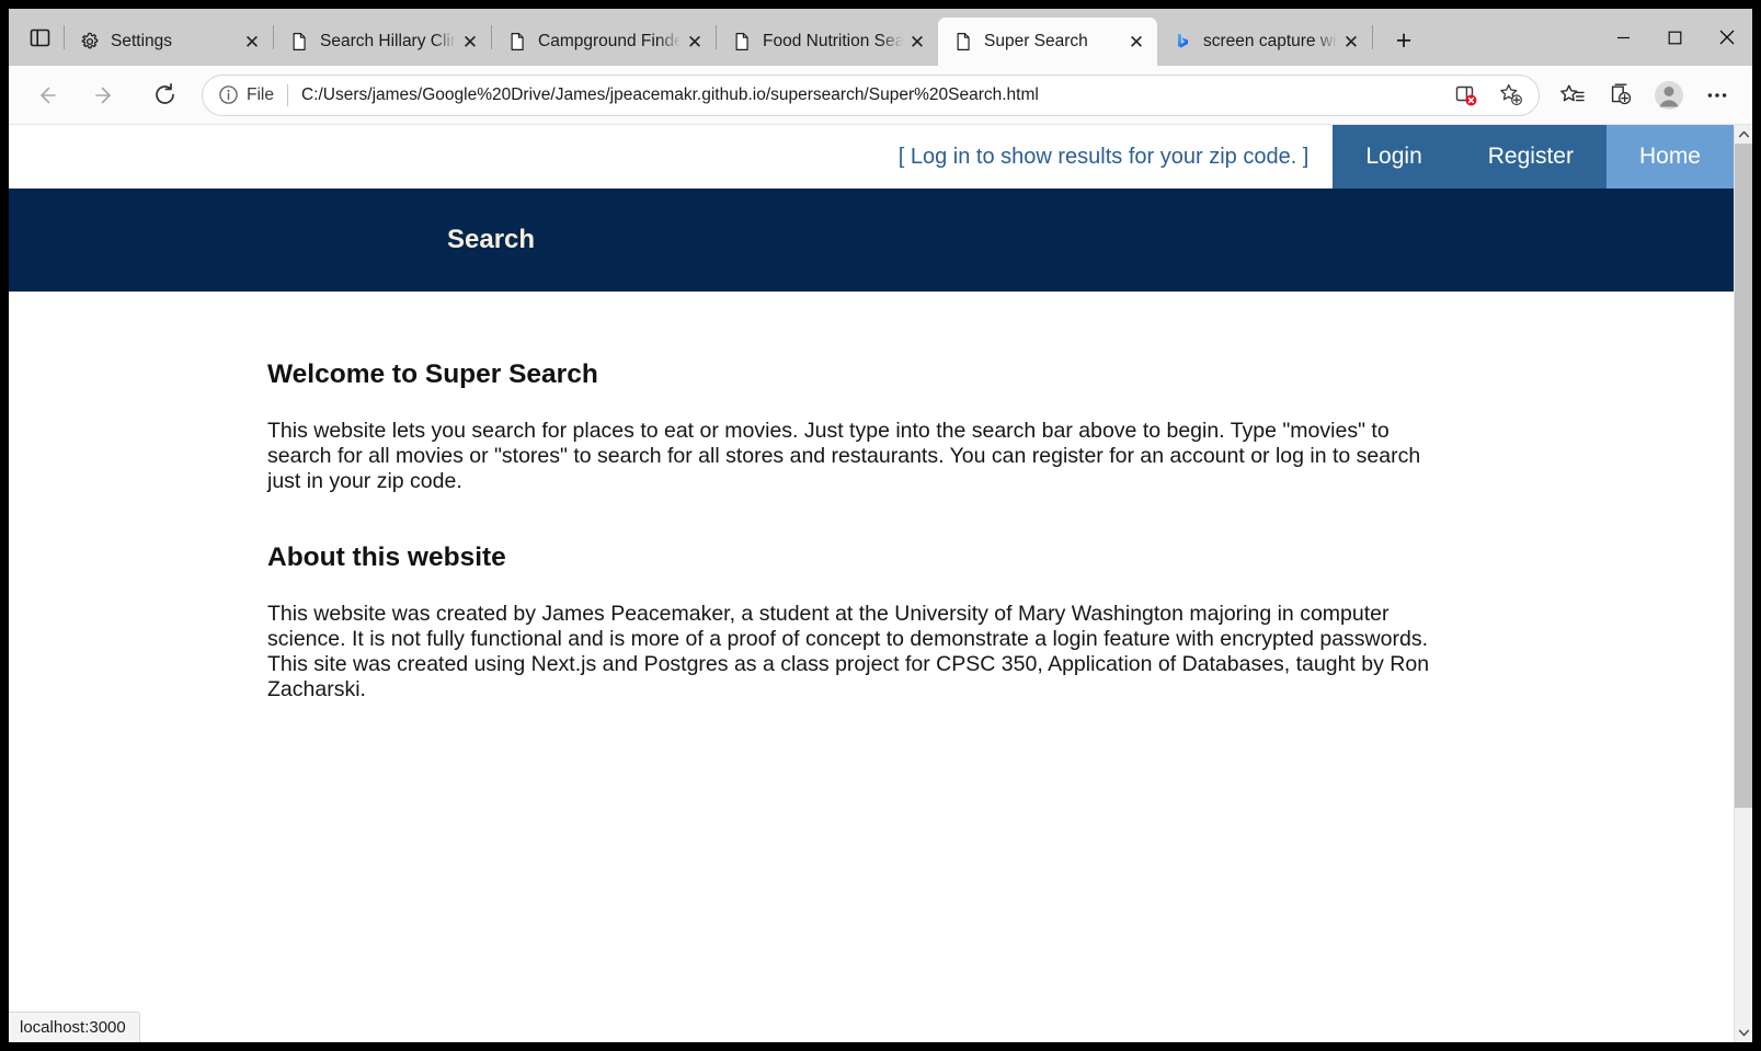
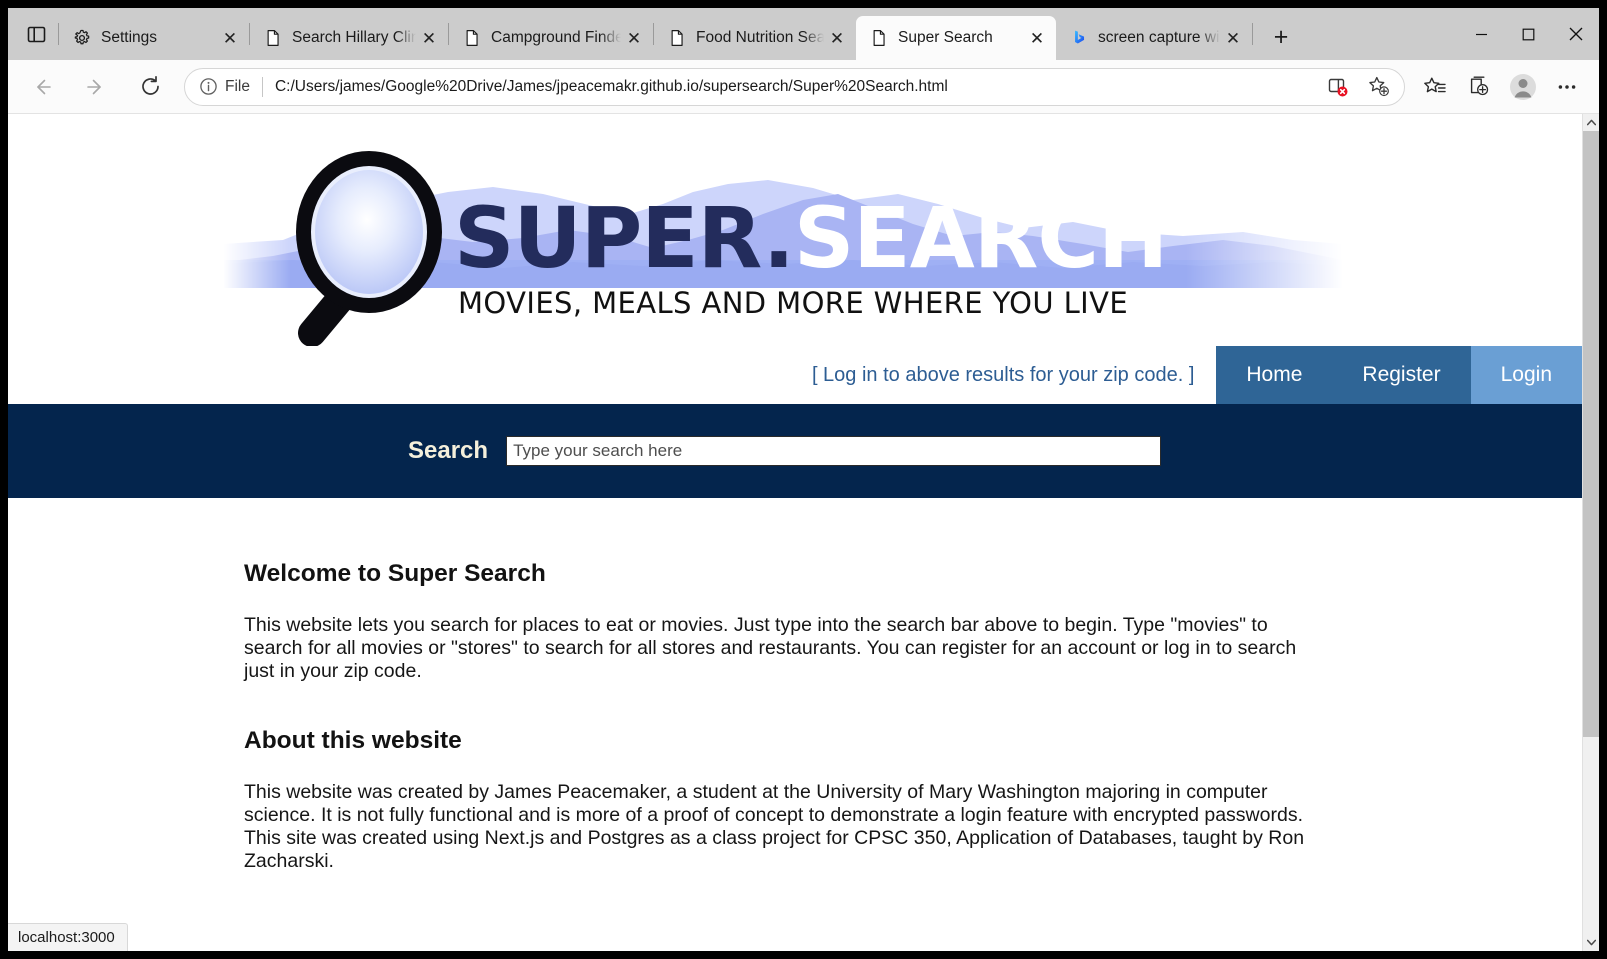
  Settings
  ✕
  Search Hillary Clin
  ✕
  Campground Finde
  ✕
  Food Nutrition Sea
  ✕
  Super Search
  ✕
  screen capture wi
  ✕
  +
  File
  C:/Users/james/Google%20Drive/James/jpeacemakr.github.io/supersearch/Super%20Search.html
+ SUPER.SEARCH
+ MOVIES, MEALS AND MORE WHERE YOU LIVE
- [ Log in to show results for your zip code. ]
+ [ Log in to above results for your zip code. ]
- Login
+ Home
  Register
- Home
+ Login
  Search
+ Type your search here
  Welcome to Super Search
  This website lets you search for places to eat or movies. Just type into the search bar above to begin. Type "movies" to search for all movies or "stores" to search for all stores and restaurants. You can register for an account or log in to search just in your zip code.
  About this website
  This website was created by James Peacemaker, a student at the University of Mary Washington majoring in computer science. It is not fully functional and is more of a proof of concept to demonstrate a login feature with encrypted passwords. This site was created using Next.js and Postgres as a class project for CPSC 350, Application of Databases, taught by Ron Zacharski.
  localhost:3000
